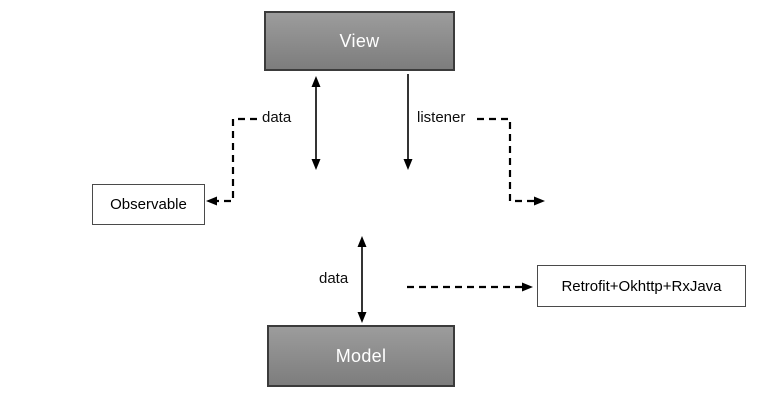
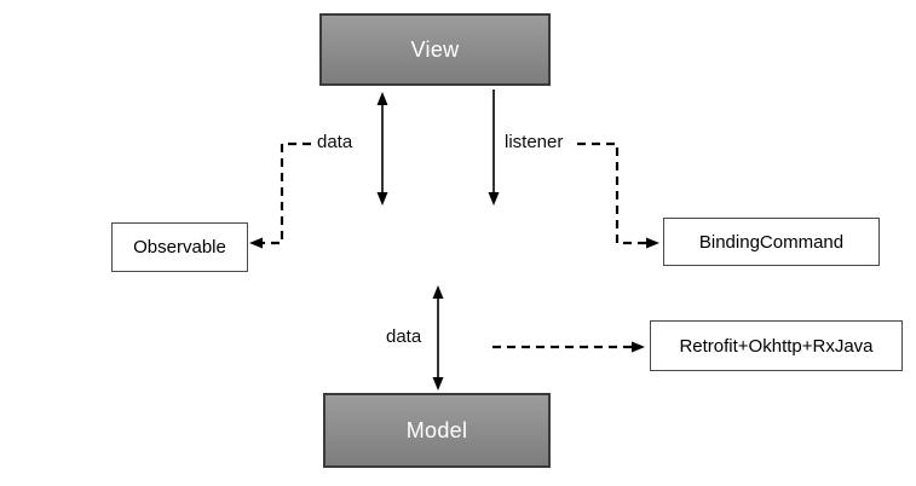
  View
  Model
  Observable
+ BindingCommand
  Retrofit+Okhttp+RxJava
  data
  listener
  data
